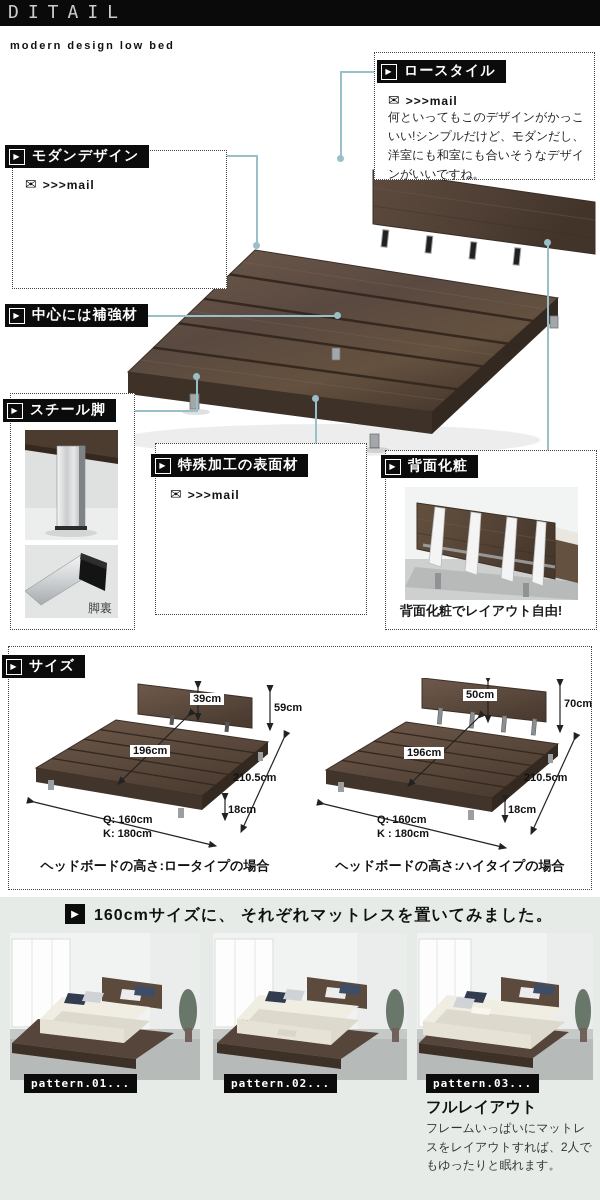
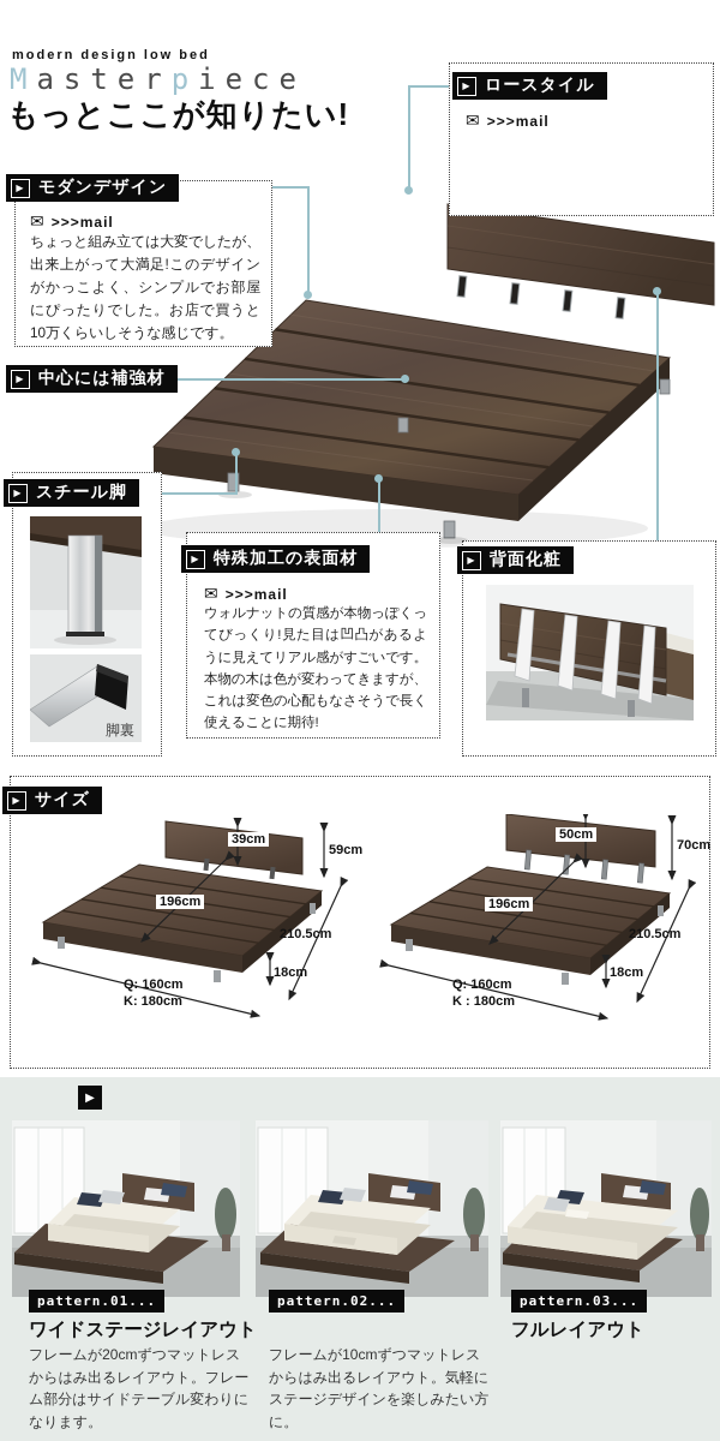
- DITAIL
  modern design low bed
+ Masterpiece
+ もっとここが知りたい!
  ▶
  ロースタイル
  ✉
  >>>mail
- 何といってもこのデザインがかっこいい!シンプルだけど、モダンだし、洋室にも和室にも合いそうなデザインがいいですね。
  ▶
  モダンデザイン
  ✉
  >>>mail
+ ちょっと組み立ては大変でしたが、出来上がって大満足!このデザインがかっこよく、シンプルでお部屋にぴったりでした。お店で買うと10万くらいしそうな感じです。
  ▶
  中心には補強材
  ▶
  スチール脚
  脚裏
  ▶
  特殊加工の表面材
  ✉
  >>>mail
+ ウォルナットの質感が本物っぽくってびっくり!見た目は凹凸があるように見えてリアル感がすごいです。本物の木は色が変わってきますが、これは変色の心配もなさそうで長く使えることに期待!
  ▶
  背面化粧
- 背面化粧でレイアウト自由!
  ▶
  サイズ
  39cm
  59cm
  196cm
  210.5cm
  18cm
  Q: 160cm
  K: 180cm
- ヘッドボードの高さ:ロータイプの場合
  50cm
  70cm
  196cm
  210.5cm
  18cm
  Q: 160cm
  K : 180cm
- ヘッドボードの高さ:ハイタイプの場合
  ▶
- 160cmサイズに、 それぞれマットレスを置いてみました。
  pattern.01...
+ ワイドステージレイアウト
+ フレームが20cmずつマットレスからはみ出るレイアウト。フレーム部分はサイドテーブル変わりになります。
  pattern.02...
+ フレームが10cmずつマットレスからはみ出るレイアウト。気軽にステージデザインを楽しみたい方に。
  pattern.03...
  フルレイアウト
- フレームいっぱいにマットレスをレイアウトすれば、2人でもゆったりと眠れます。
